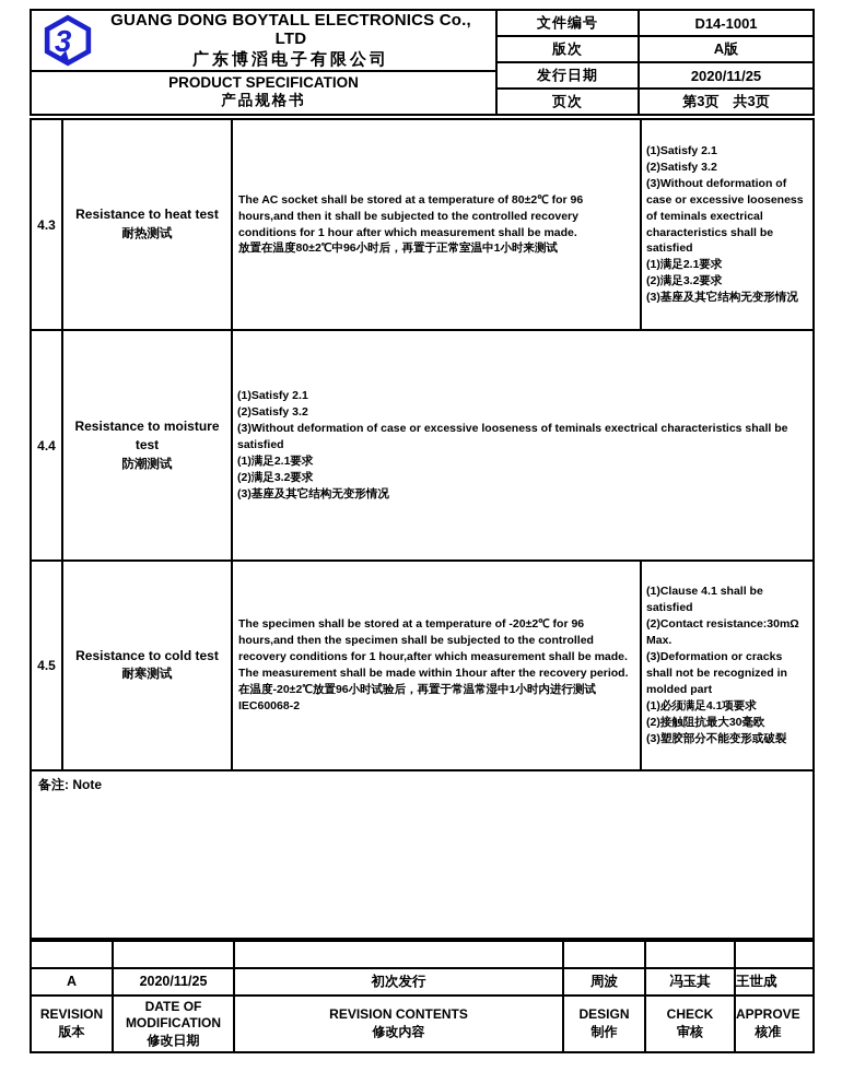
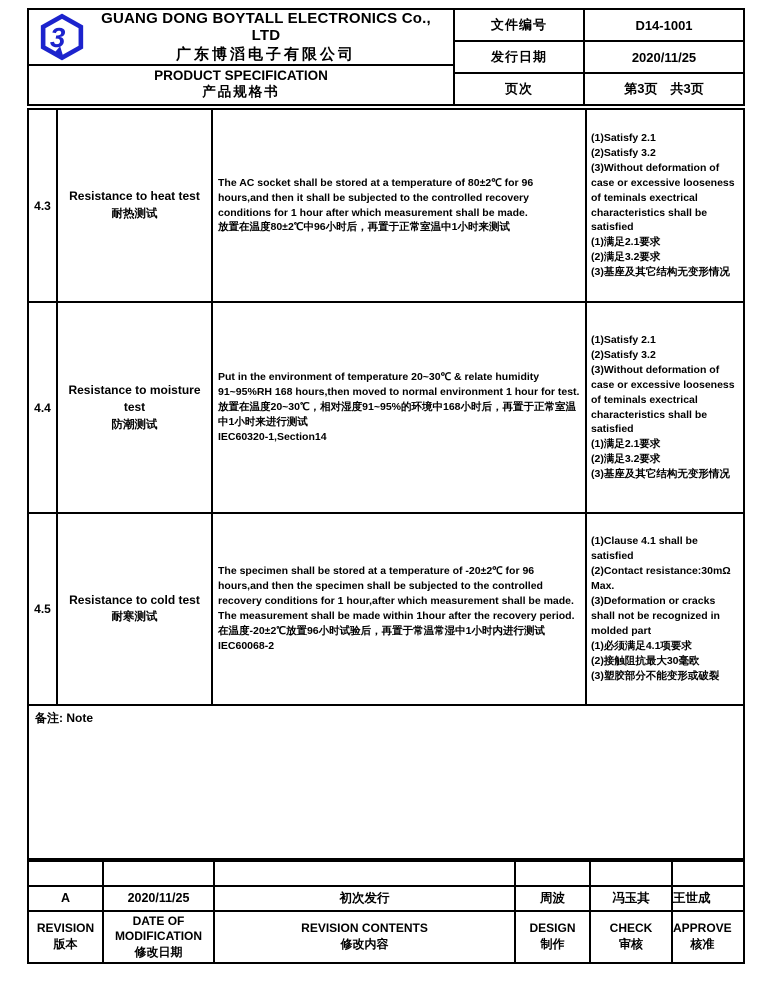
  3
  GUANG DONG BOYTALL ELECTRONICS Co., LTD
  广东博滔电子有限公司
  PRODUCT SPECIFICATION
  产品规格书
  文件编号
  D14-1001
- 版次
- A版
  发行日期
  2020/11/25
  页次
  第3页 共3页
  4.3
  Resistance to heat test
  耐热测试
  The AC socket shall be stored at a temperature of 80±2℃ for 96 hours,and then it shall be subjected to the controlled recovery conditions for 1 hour after which measurement shall be made.
  放置在温度80±2℃中96小时后，再置于正常室温中1小时来测试
  (1)Satisfy 2.1
  (2)Satisfy 3.2
  (3)Without deformation of case or excessive looseness of teminals exectrical characteristics shall be satisfied
  (1)满足2.1要求
  (2)满足3.2要求
  (3)基座及其它结构无变形情况
  4.4
  Resistance to moisture test
  防潮测试
+ Put in the environment of temperature 20~30℃ & relate humidity 91~95%RH 168 hours,then moved to normal environment 1 hour for test.
+ 放置在温度20~30℃，相对湿度91~95%的环境中168小时后，再置于正常室温中1小时来进行测试
+ IEC60320-1,Section14
  (1)Satisfy 2.1
  (2)Satisfy 3.2
  (3)Without deformation of case or excessive looseness of teminals exectrical characteristics shall be satisfied
  (1)满足2.1要求
  (2)满足3.2要求
  (3)基座及其它结构无变形情况
  4.5
  Resistance to cold test
  耐寒测试
  The specimen shall be stored at a temperature of -20±2℃ for 96 hours,and then the specimen shall be subjected to the controlled recovery conditions for 1 hour,after which measurement shall be made.
  The measurement shall be made within 1hour after the recovery period.
  在温度-20±2℃放置96小时试验后，再置于常温常湿中1小时内进行测试
  IEC60068-2
  (1)Clause 4.1 shall be satisfied
  (2)Contact resistance:30mΩ Max.
  (3)Deformation or cracks shall not be recognized in molded part
  (1)必须满足4.1项要求
  (2)接触阻抗最大30毫欧
  (3)塑胶部分不能变形或破裂
  备注: Note
  A
  2020/11/25
  初次发行
  周波
  冯玉其
  王世成
  REVISION
  版本
  DATE OF
  MODIFICATION
  修改日期
  REVISION CONTENTS
  修改内容
  DESIGN
  制作
  CHECK
  审核
  APPROVE
  核准
